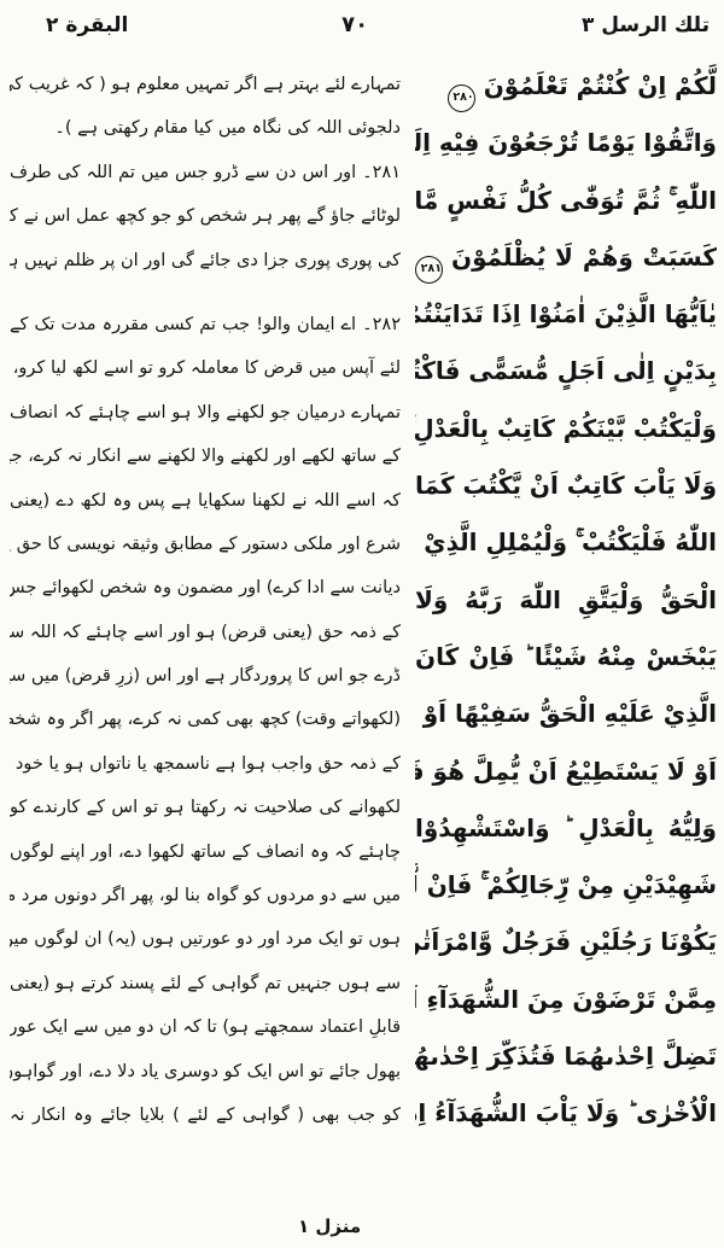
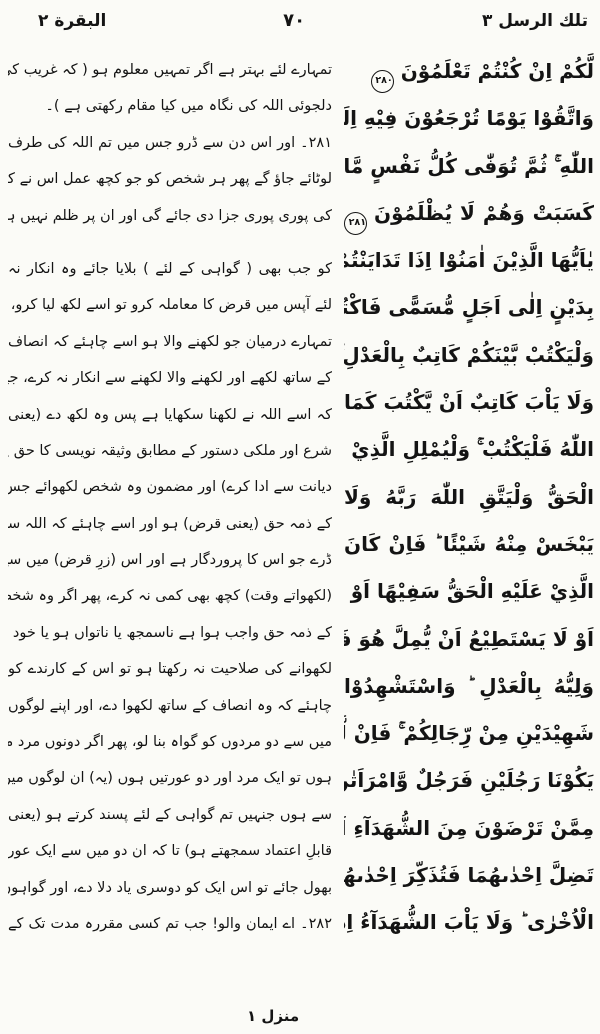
  تلك الرسل ۳
  ۷۰
  البقرة ۲
  تمہارے لئے بہتر ہے اگر تمہیں معلوم ہو ( کہ غریب ک
  دلجوئی اللہ کی نگاہ میں کیا مقام رکھتی ہے )۔
  ۲۸۱۔ اور اس دن سے ڈرو جس میں تم اللہ کی طرف
  لوٹائے جاؤ گے پھر ہر شخص کو جو کچھ عمل اس نے ک
  کی پوری پوری جزا دی جائے گی اور ان پر ظلم نہیں ہ
- ۲۸۲۔ اے ایمان والو! جب تم کسی مقررہ مدت تک کے
+ کو جب بھی ( گواہی کے لئے ) بلایا جائے وہ انکار نہ
  لئے آپس میں قرض کا معاملہ کرو تو اسے لکھ لیا کرو،
  تمہارے درمیان جو لکھنے والا ہو اسے چاہئے کہ انصاف
  کے ساتھ لکھے اور لکھنے والا لکھنے سے انکار نہ کرے، جی
  کہ اسے اللہ نے لکھنا سکھایا ہے پس وہ لکھ دے (یعنی
  شرع اور ملکی دستور کے مطابق وثیقہ نویسی کا حق پ
  دیانت سے ادا کرے) اور مضمون وہ شخص لکھوائے جس
  کے ذمہ حق (یعنی قرض) ہو اور اسے چاہئے کہ اللہ س
  ڈرے جو اس کا پروردگار ہے اور اس (زرِ قرض) میں س
  (لکھواتے وقت) کچھ بھی کمی نہ کرے، پھر اگر وہ شخ
  کے ذمہ حق واجب ہوا ہے ناسمجھ یا ناتواں ہو یا خود
  لکھوانے کی صلاحیت نہ رکھتا ہو تو اس کے کارندے کو
  چاہئے کہ وہ انصاف کے ساتھ لکھوا دے، اور اپنے لوگوں
  میں سے دو مردوں کو گواہ بنا لو، پھر اگر دونوں مرد م
  ہوں تو ایک مرد اور دو عورتیں ہوں (یہ) ان لوگوں می
  سے ہوں جنہیں تم گواہی کے لئے پسند کرتے ہو (یعنی
  قابلِ اعتماد سمجھتے ہو) تا کہ ان دو میں سے ایک عور
  بھول جائے تو اس ایک کو دوسری یاد دلا دے، اور گواہو
- کو جب بھی ( گواہی کے لئے ) بلایا جائے وہ انکار نہ
+ ۲۸۲۔ اے ایمان والو! جب تم کسی مقررہ مدت تک کے
  لَّكُمْ اِنْ كُنْتُمْ تَعْلَمُوْنَ۲۸۰
  وَاتَّقُوْا يَوْمًا تُرْجَعُوْنَ فِيْهِ اِلَ
  اللّٰهِ ۚ ثُمَّ تُوَفّٰى كُلُّ نَفْسٍ مَّا
  كَسَبَتْ وَهُمْ لَا يُظْلَمُوْنَ۲۸۱
  يٰاَيُّهَا الَّذِيْنَ اٰمَنُوْا اِذَا تَدَايَنْتُمْ
  بِدَيْنٍ اِلٰى اَجَلٍ مُّسَمًّى فَاكْتُ
  وَلْيَكْتُبْ بَّيْنَكُمْ كَاتِبٌ بِالْعَدْلِ
  وَلَا يَاْبَ كَاتِبٌ اَنْ يَّكْتُبَ كَمَا
  اللّٰهُ فَلْيَكْتُبْ ۚ وَلْيُمْلِلِ الَّذِيْ
  الْحَقُّ وَلْيَتَّقِ اللّٰهَ رَبَّهُ وَلَا
  يَبْخَسْ مِنْهُ شَيْئًا ؕ فَاِنْ كَانَ
  الَّذِيْ عَلَيْهِ الْحَقُّ سَفِيْهًا اَوْ
  اَوْ لَا يَسْتَطِيْعُ اَنْ يُّمِلَّ هُوَ فَ
  وَلِيُّهُ بِالْعَدْلِ ؕ وَاسْتَشْهِدُوْا
  شَهِيْدَيْنِ مِنْ رِّجَالِكُمْ ۚ فَاِنْ
  يَكُوْنَا رَجُلَيْنِ فَرَجُلٌ وَّامْرَاَتٰ
  مِمَّنْ تَرْضَوْنَ مِنَ الشُّهَدَآءِ اَ
  تَضِلَّ اِحْدٰىهُمَا فَتُذَكِّرَ اِحْدٰىهُ
  الْاُخْرٰى ؕ وَلَا يَاْبَ الشُّهَدَآءُ اِ
  منزل ۱
